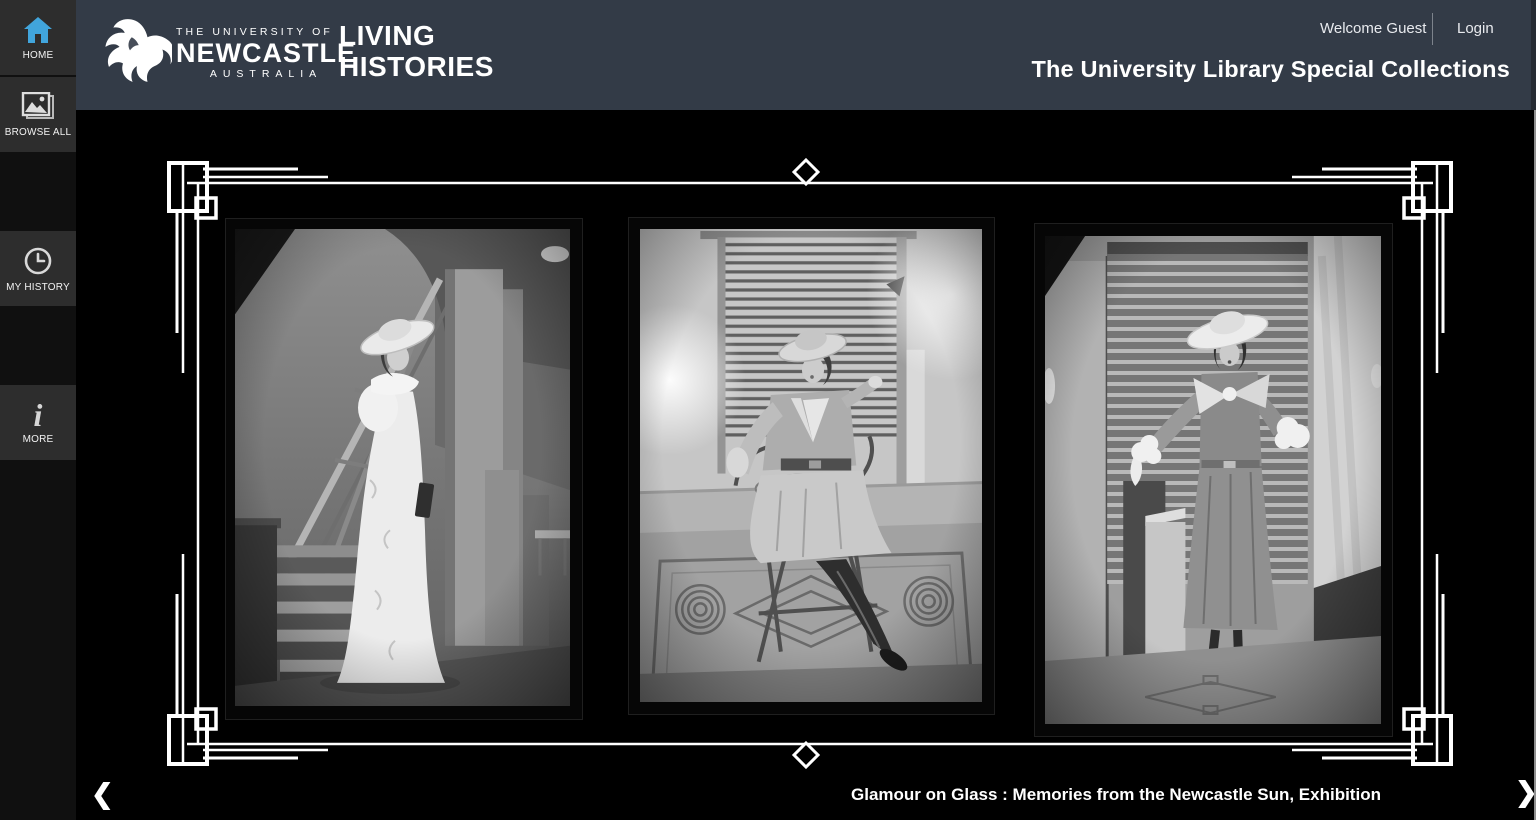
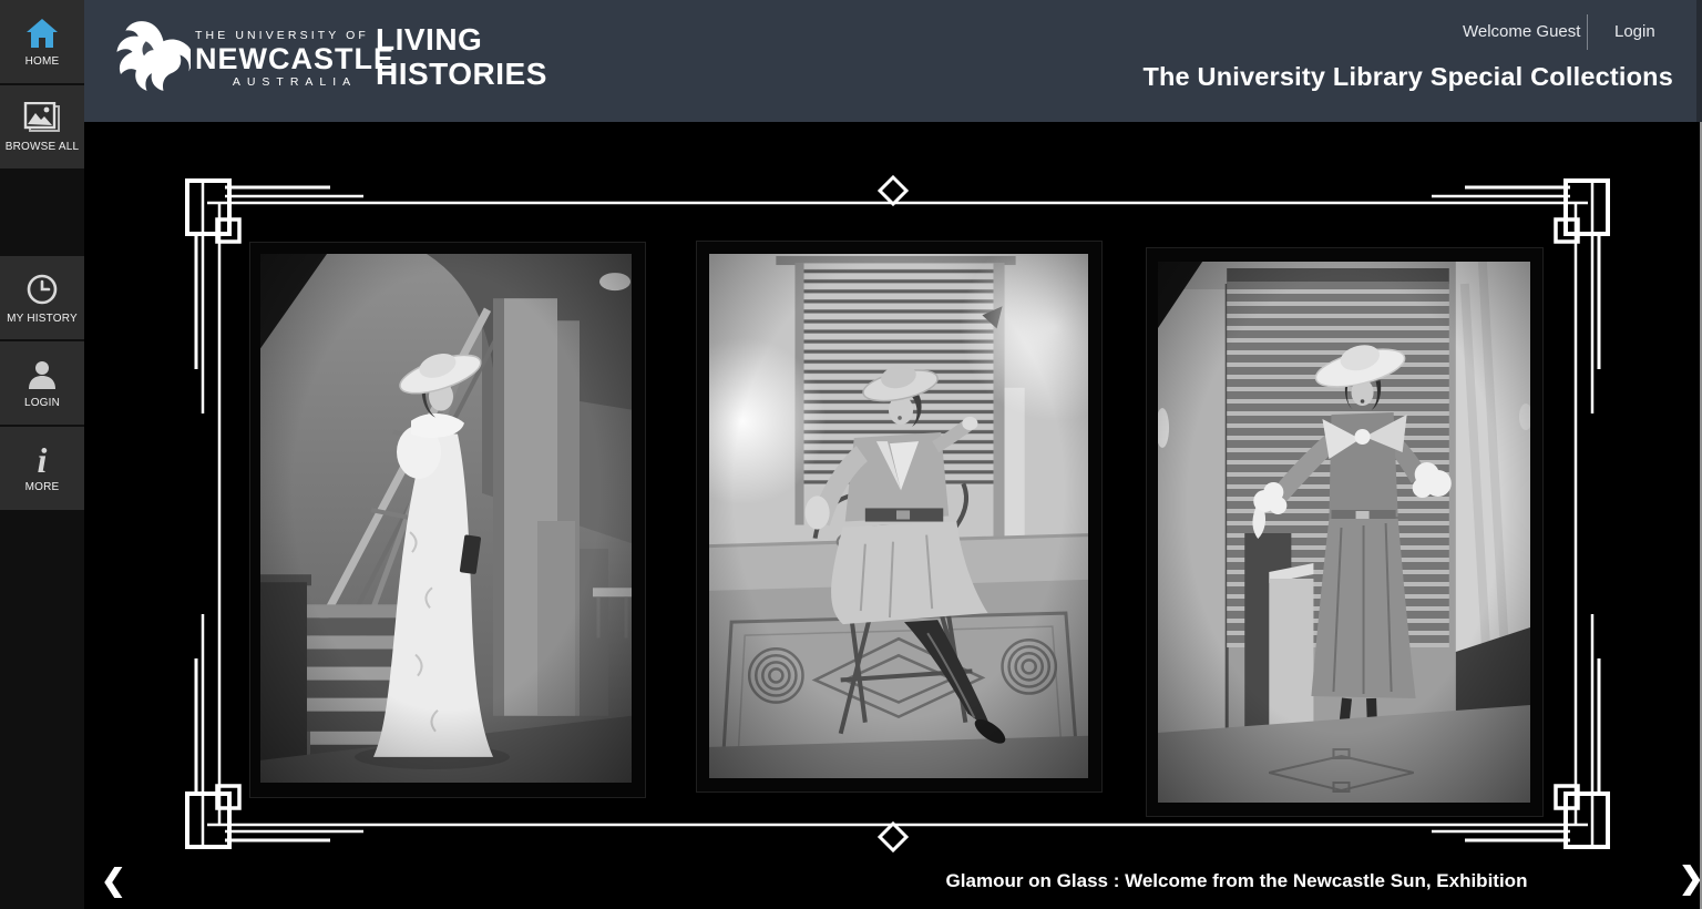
  HOME
  BROWSE ALL
  MY HISTORY
+ LOGIN
  i
  MORE
  THE UNIVERSITY OF
  NEWCASTLE
  AUSTRALIA
  LIVING
  HISTORIES
  Welcome Guest
  Login
  The University Library Special Collections
- Glamour on Glass : Memories from the Newcastle Sun, Exhibition
+ Glamour on Glass : Welcome from the Newcastle Sun, Exhibition
  ❮
  ❯
